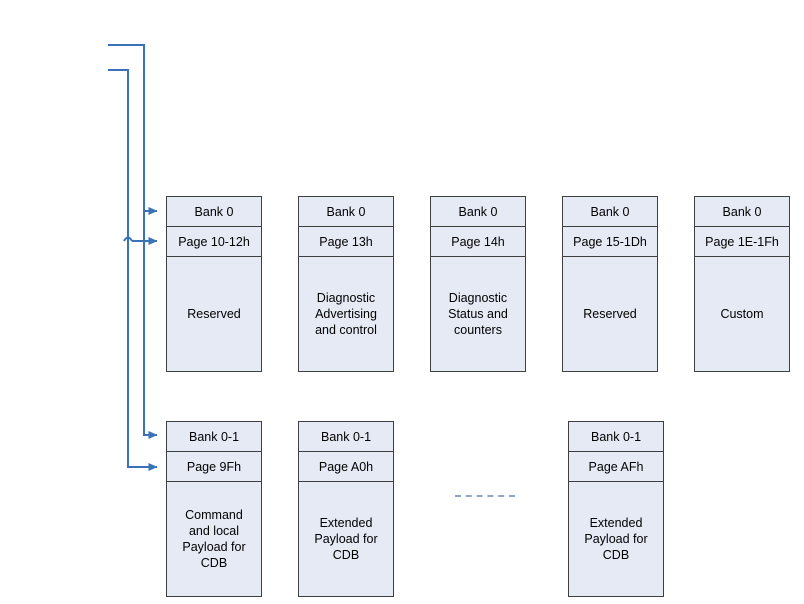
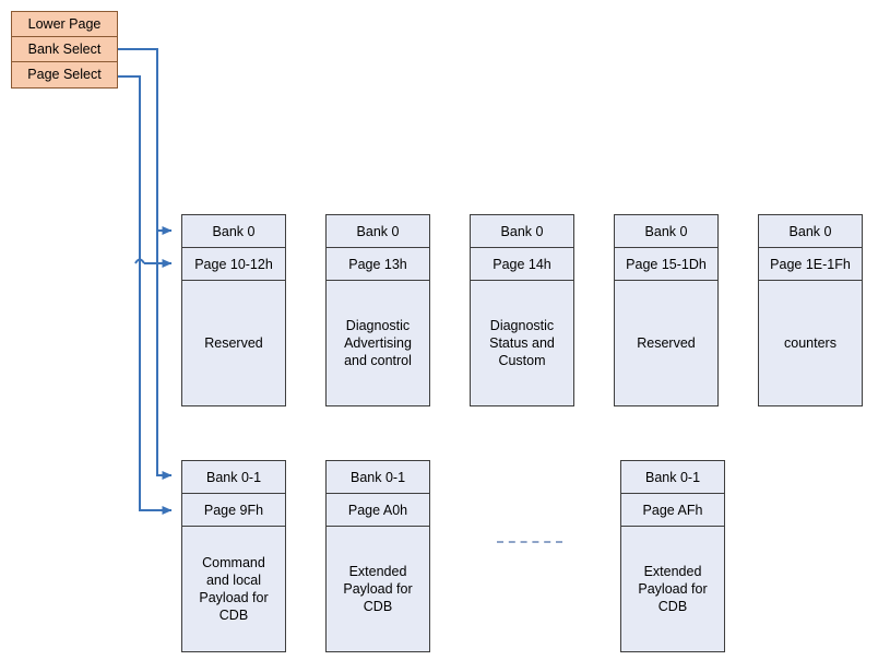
+ Lower Page
+ Bank Select
+ Page Select
  Bank 0
  Page 10-12h
  Reserved
  Bank 0
  Page 13h
  Diagnostic
  Advertising
  and control
  Bank 0
  Page 14h
  Diagnostic
  Status and
- counters
+ Custom
  Bank 0
  Page 15-1Dh
  Reserved
  Bank 0
  Page 1E-1Fh
- Custom
+ counters
  Bank 0-1
  Page 9Fh
  Command
  and local
  Payload for
  CDB
  Bank 0-1
  Page A0h
  Extended
  Payload for
  CDB
  Bank 0-1
  Page AFh
  Extended
  Payload for
  CDB
